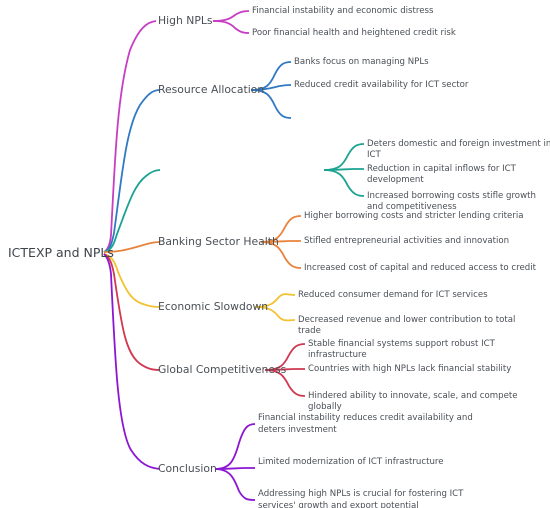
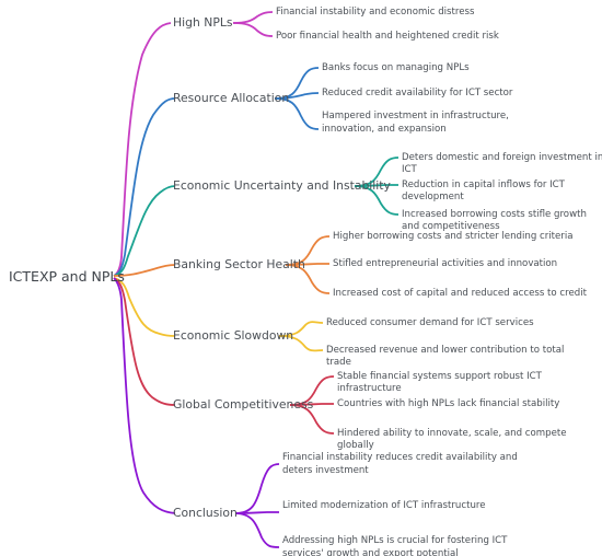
  ICTEXP and NPLs
  High NPLs
  Financial instability and economic distress
  Poor financial health and heightened credit risk
  Resource Allocation
  Banks focus on managing NPLs
  Reduced credit availability for ICT sector
+ Hampered investment in infrastructure, innovation, and expansion
+ Economic Uncertainty and Instability
  Deters domestic and foreign investment in ICT
  Reduction in capital inflows for ICT development
  Increased borrowing costs stifle growth and competitiveness
  Banking Sector Health
  Higher borrowing costs and stricter lending criteria
  Stifled entrepreneurial activities and innovation
  Increased cost of capital and reduced access to credit
  Economic Slowdown
  Reduced consumer demand for ICT services
  Decreased revenue and lower contribution to total trade
  Global Competitiveness
  Stable financial systems support robust ICT infrastructure
  Countries with high NPLs lack financial stability
  Hindered ability to innovate, scale, and compete globally
  Conclusion
  Financial instability reduces credit availability and deters investment
  Limited modernization of ICT infrastructure
  Addressing high NPLs is crucial for fostering ICT services' growth and export potential
